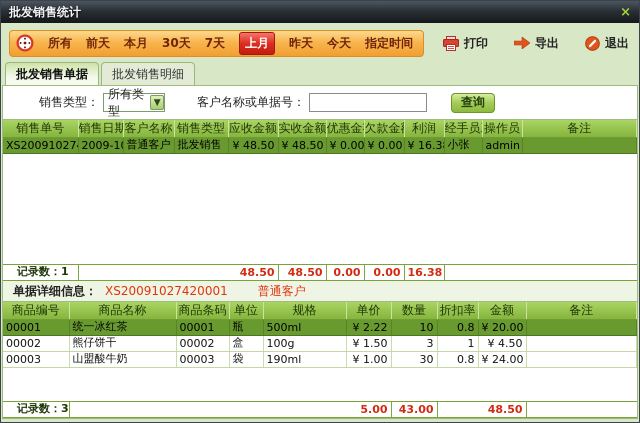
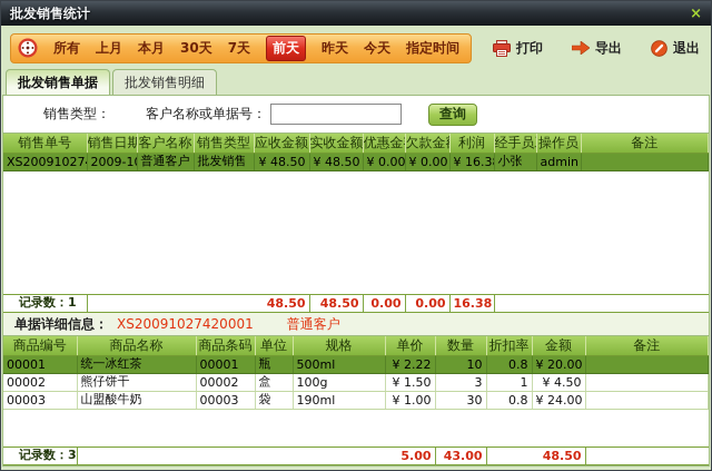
  批发销售统计
  ×
  所有
- 前天
+ 上月
  本月
  30天
  7天
- 上月
+ 前天
  昨天
  今天
  指定时间
  打印
  导出
  退出
  批发销售单据
  批发销售明细
  销售类型：
- 所有类型
- ▼
  客户名称或单据号：
  查询
  销售单号	销售日期	客户名称	销售类型	应收金额	实收金额	优惠金	欠款金	利润	经手员	操作员	备注
  XS20091027	2009-1	普通客户	批发销售	¥ 48.50	¥ 48.50	¥ 0.00	¥ 0.00	¥ 16.3	小张	admin
  记录数：1				48.50	48.50	0.00	0.00	16.38
  单据详细信息：
  XS20091027420001
  普通客户
  商品编号	商品名称	商品条码	单位	规格	单价	数量	折扣率	金额	备注
  00001	统一冰红茶	00001	瓶	500ml	¥ 2.22	10	0.8	¥ 20.00
  00002	熊仔饼干	00002	盒	100g	¥ 1.50	3	1	¥ 4.50
  00003	山盟酸牛奶	00003	袋	190ml	¥ 1.00	30	0.8	¥ 24.00
  记录数：3					5.00	43.00		48.50
